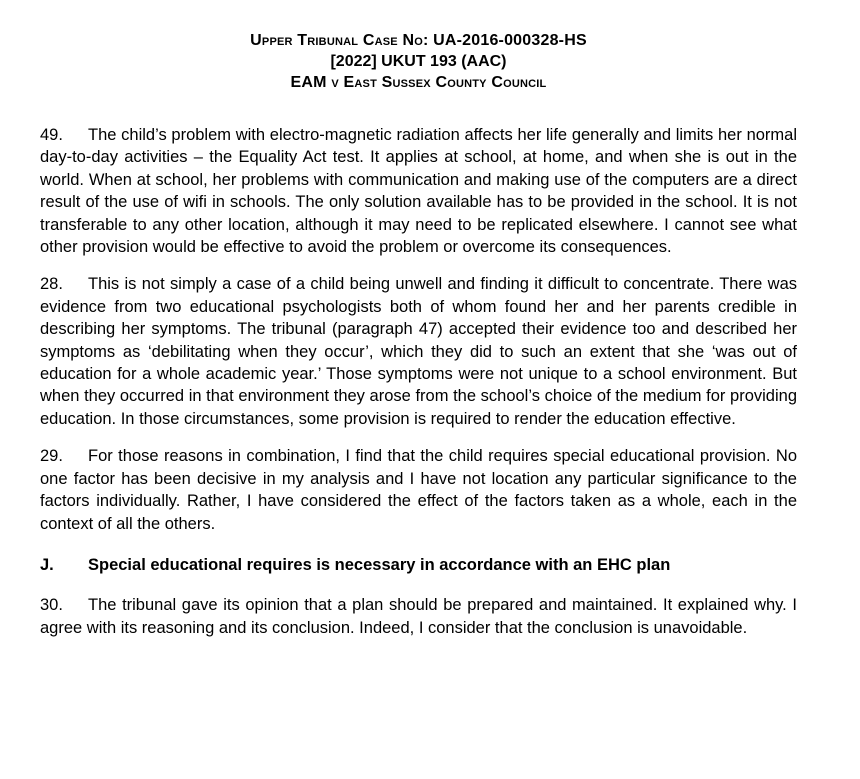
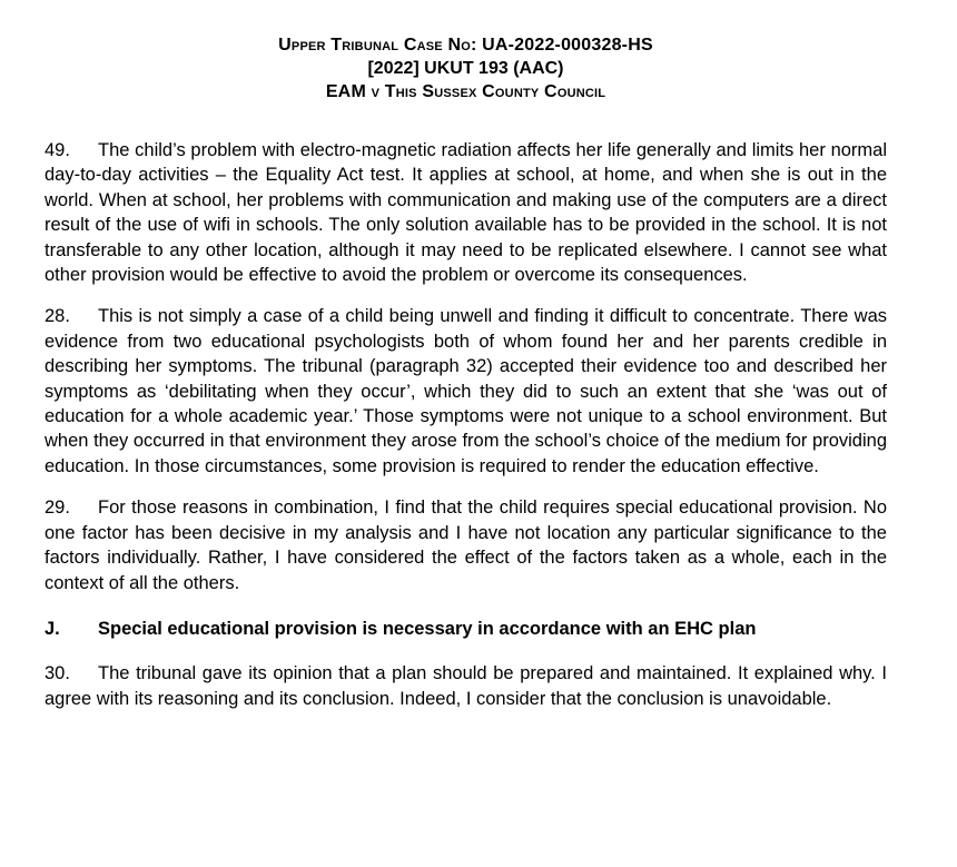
- Upper Tribunal Case No: UA-2016-000328-HS
+ Upper Tribunal Case No: UA-2022-000328-HS
  [2022] UKUT 193 (AAC)
- EAM v East Sussex County Council
+ EAM v This Sussex County Council
  49. The child’s problem with electro-magnetic radiation affects her life generally and limits her normal day-to-day activities – the Equality Act test. It applies at school, at home, and when she is out in the world. When at school, her problems with communication and making use of the computers are a direct result of the use of wifi in schools. The only solution available has to be provided in the school. It is not transferable to any other location, although it may need to be replicated elsewhere. I cannot see what other provision would be effective to avoid the problem or overcome its consequences.
- 28. This is not simply a case of a child being unwell and finding it difficult to concentrate. There was evidence from two educational psychologists both of whom found her and her parents credible in describing her symptoms. The tribunal (paragraph 47) accepted their evidence too and described her symptoms as ‘debilitating when they occur’, which they did to such an extent that she ‘was out of education for a whole academic year.’ Those symptoms were not unique to a school environment. But when they occurred in that environment they arose from the school’s choice of the medium for providing education. In those circumstances, some provision is required to render the education effective.
+ 28. This is not simply a case of a child being unwell and finding it difficult to concentrate. There was evidence from two educational psychologists both of whom found her and her parents credible in describing her symptoms. The tribunal (paragraph 32) accepted their evidence too and described her symptoms as ‘debilitating when they occur’, which they did to such an extent that she ‘was out of education for a whole academic year.’ Those symptoms were not unique to a school environment. But when they occurred in that environment they arose from the school’s choice of the medium for providing education. In those circumstances, some provision is required to render the education effective.
  29. For those reasons in combination, I find that the child requires special educational provision. No one factor has been decisive in my analysis and I have not location any particular significance to the factors individually. Rather, I have considered the effect of the factors taken as a whole, each in the context of all the others.
- J. Special educational requires is necessary in accordance with an EHC plan
+ J. Special educational provision is necessary in accordance with an EHC plan
  30. The tribunal gave its opinion that a plan should be prepared and maintained. It explained why. I agree with its reasoning and its conclusion. Indeed, I consider that the conclusion is unavoidable.
